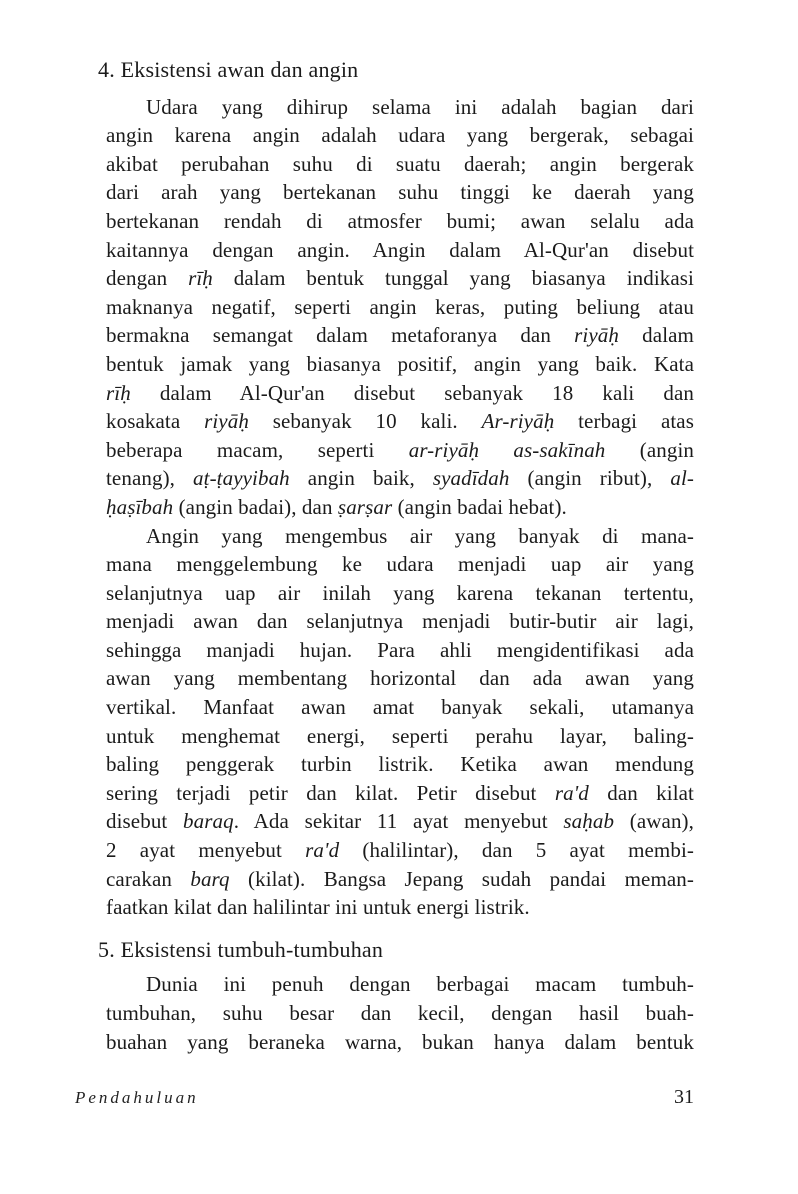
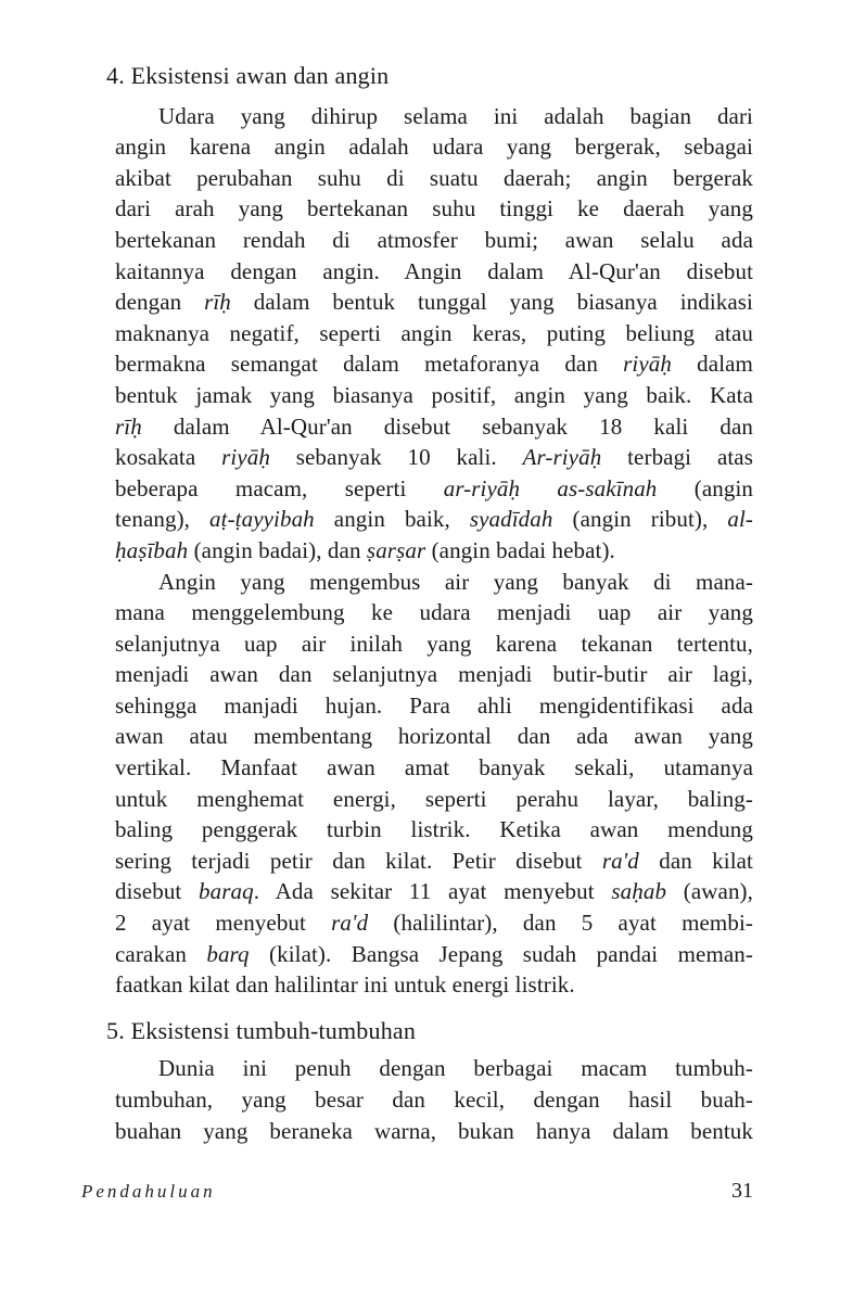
  4. Eksistensi awan dan angin
  Udara yang dihirup selama ini adalah bagian dari
  angin karena angin adalah udara yang bergerak, sebagai
  akibat perubahan suhu di suatu daerah; angin bergerak
  dari arah yang bertekanan suhu tinggi ke daerah yang
  bertekanan rendah di atmosfer bumi; awan selalu ada
  kaitannya dengan angin. Angin dalam Al-Qur'an disebut
  dengan rīḥ dalam bentuk tunggal yang biasanya indikasi
  maknanya negatif, seperti angin keras, puting beliung atau
  bermakna semangat dalam metaforanya dan riyāḥ dalam
  bentuk jamak yang biasanya positif, angin yang baik. Kata
  rīḥ dalam Al-Qur'an disebut sebanyak 18 kali dan
  kosakata riyāḥ sebanyak 10 kali. Ar-riyāḥ terbagi atas
  beberapa macam, seperti ar-riyāḥ as-sakīnah (angin
  tenang), aṭ-ṭayyibah angin baik, syadīdah (angin ribut), al-
  ḥaṣībah (angin badai), dan ṣarṣar (angin badai hebat).
  Angin yang mengembus air yang banyak di mana-
  mana menggelembung ke udara menjadi uap air yang
  selanjutnya uap air inilah yang karena tekanan tertentu,
  menjadi awan dan selanjutnya menjadi butir-butir air lagi,
  sehingga manjadi hujan. Para ahli mengidentifikasi ada
- awan yang membentang horizontal dan ada awan yang
+ awan atau membentang horizontal dan ada awan yang
  vertikal. Manfaat awan amat banyak sekali, utamanya
  untuk menghemat energi, seperti perahu layar, baling-
  baling penggerak turbin listrik. Ketika awan mendung
  sering terjadi petir dan kilat. Petir disebut ra'd dan kilat
  disebut baraq. Ada sekitar 11 ayat menyebut saḥab (awan),
  2 ayat menyebut ra'd (halilintar), dan 5 ayat membi-
  carakan barq (kilat). Bangsa Jepang sudah pandai meman-
  faatkan kilat dan halilintar ini untuk energi listrik.
  5. Eksistensi tumbuh-tumbuhan
  Dunia ini penuh dengan berbagai macam tumbuh-
- tumbuhan, suhu besar dan kecil, dengan hasil buah-
+ tumbuhan, yang besar dan kecil, dengan hasil buah-
  buahan yang beraneka warna, bukan hanya dalam bentuk
  Pendahuluan
  31
